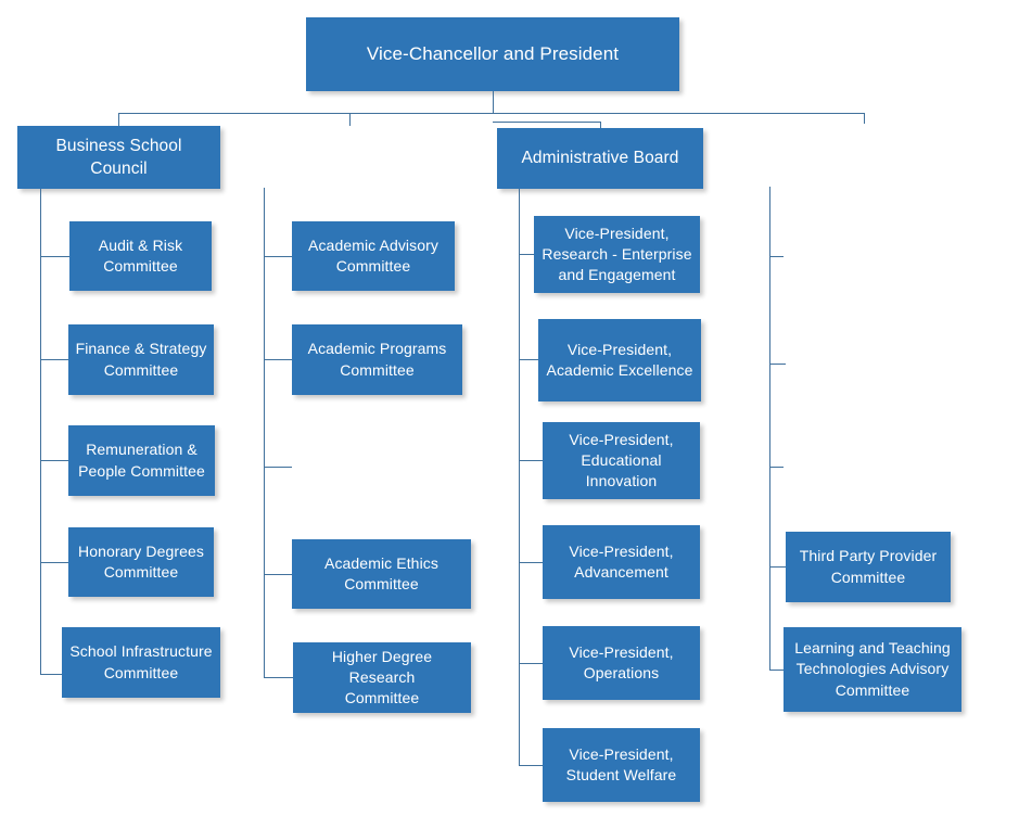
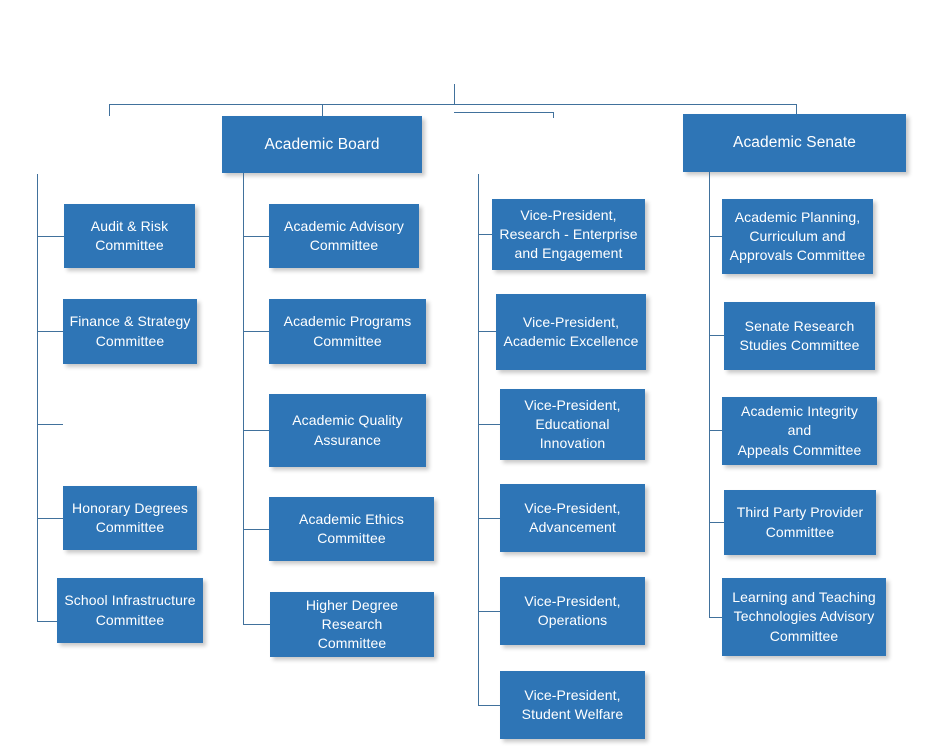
- Vice-Chancellor and President
- Business School
- Council
  Audit & Risk
  Committee
  Finance & Strategy
  Committee
- Remuneration &
- People Committee
  Honorary Degrees
  Committee
  School Infrastructure
  Committee
+ Academic Board
  Academic Advisory
  Committee
  Academic Programs
  Committee
+ Academic Quality
+ Assurance
  Academic Ethics
  Committee
  Higher Degree Research
  Committee
- Administrative Board
  Vice-President,
  Research - Enterprise
  and Engagement
  Vice-President,
  Academic Excellence
  Vice-President,
  Educational
  Innovation
  Vice-President,
  Advancement
  Vice-President,
  Operations
  Vice-President,
  Student Welfare
+ Academic Senate
+ Academic Planning,
+ Curriculum and
+ Approvals Committee
+ Senate Research
+ Studies Committee
+ Academic Integrity and
+ Appeals Committee
  Third Party Provider
  Committee
  Learning and Teaching
  Technologies Advisory
  Committee
